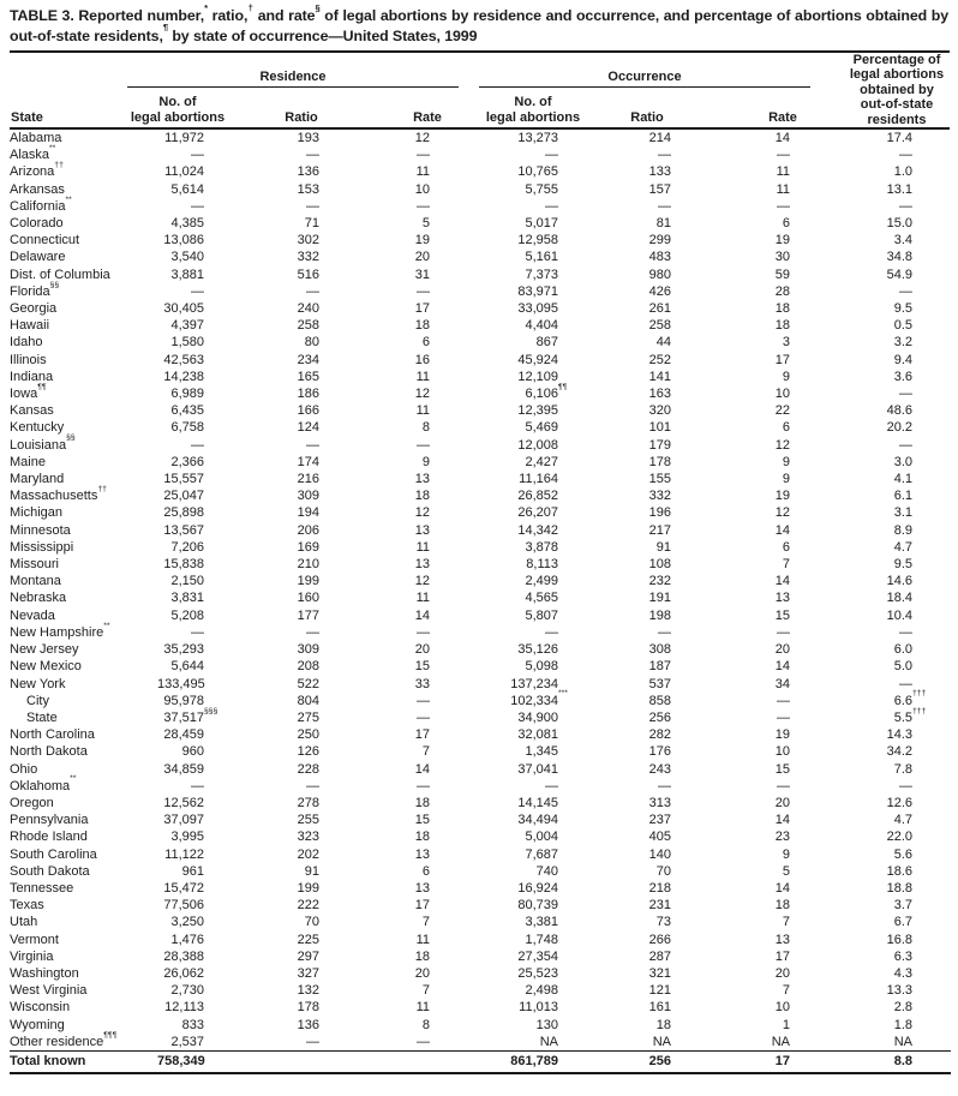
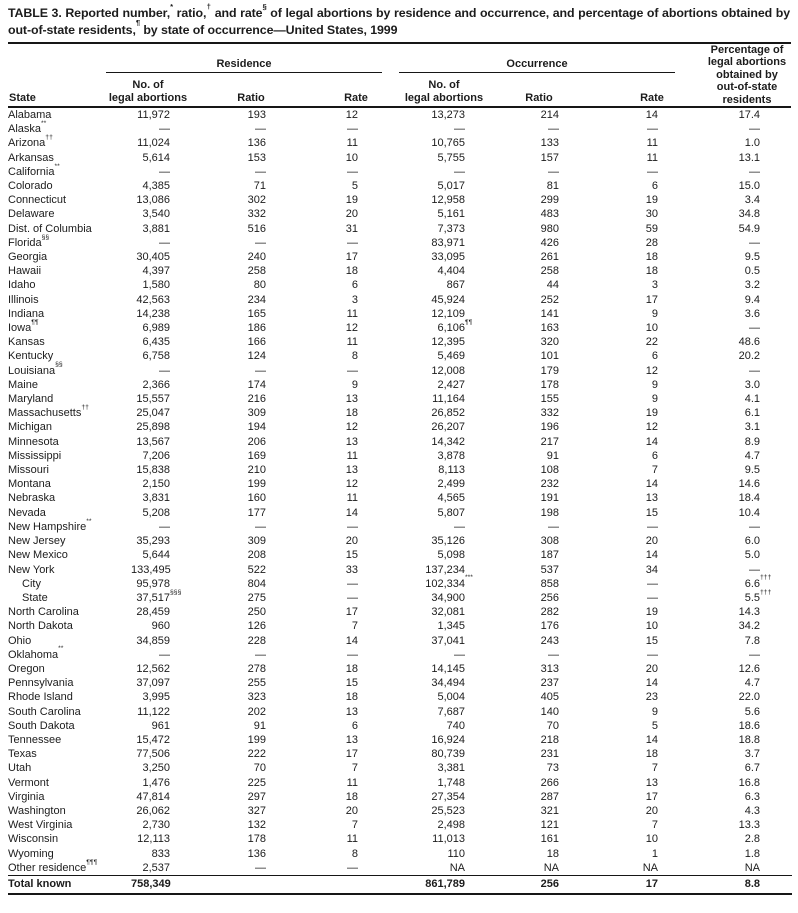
  TABLE 3. Reported number,* ratio,† and rate§ of legal abortions by residence and occurrence, and percentage of abortions obtained by out-of-state residents,¶ by state of occurrence—United States, 1999
  State
  Residence
  Occurrence
  No. of
  legal abortions
  Ratio
  Rate
  No. of
  legal abortions
  Ratio
  Rate
  Percentage of
  legal abortions
  obtained by
  out-of-state
  residents
  Alabama	11,972	193	12	13,273	214	14	17.4
  Alaska	—	—	—	—	—	—	—
  Arizona	11,024	136	11	10,765	133	11	1.0
  Arkansas	5,614	153	10	5,755	157	11	13.1
  California	—	—	—	—	—	—	—
  Colorado	4,385	71	5	5,017	81	6	15.0
  Connecticut	13,086	302	19	12,958	299	19	3.4
  Delaware	3,540	332	20	5,161	483	30	34.8
  Dist. of Columbia	3,881	516	31	7,373	980	59	54.9
  Florida	—	—	—	83,971	426	28	—
  Georgia	30,405	240	17	33,095	261	18	9.5
  Hawaii	4,397	258	18	4,404	258	18	0.5
  Idaho	1,580	80	6	867	44	3	3.2
- Illinois	42,563	234	16	45,924	252	17	9.4
+ Illinois	42,563	234	3	45,924	252	17	9.4
  Indiana	14,238	165	11	12,109	141	9	3.6
  Iowa	6,989	186	12	6,106	163	10	—
  Kansas	6,435	166	11	12,395	320	22	48.6
  Kentucky	6,758	124	8	5,469	101	6	20.2
  Louisiana	—	—	—	12,008	179	12	—
  Maine	2,366	174	9	2,427	178	9	3.0
  Maryland	15,557	216	13	11,164	155	9	4.1
  Massachusetts	25,047	309	18	26,852	332	19	6.1
  Michigan	25,898	194	12	26,207	196	12	3.1
  Minnesota	13,567	206	13	14,342	217	14	8.9
  Mississippi	7,206	169	11	3,878	91	6	4.7
  Missouri	15,838	210	13	8,113	108	7	9.5
  Montana	2,150	199	12	2,499	232	14	14.6
  Nebraska	3,831	160	11	4,565	191	13	18.4
  Nevada	5,208	177	14	5,807	198	15	10.4
  New Hampshire	—	—	—	—	—	—	—
  New Jersey	35,293	309	20	35,126	308	20	6.0
  New Mexico	5,644	208	15	5,098	187	14	5.0
  New York	133,495	522	33	137,234	537	34	—
  City	95,978	804	—	102,334	858	—	6.6
  State	37,517	275	—	34,900	256	—	5.5
  North Carolina	28,459	250	17	32,081	282	19	14.3
  North Dakota	960	126	7	1,345	176	10	34.2
  Ohio	34,859	228	14	37,041	243	15	7.8
  Oklahoma	—	—	—	—	—	—	—
  Oregon	12,562	278	18	14,145	313	20	12.6
  Pennsylvania	37,097	255	15	34,494	237	14	4.7
  Rhode Island	3,995	323	18	5,004	405	23	22.0
  South Carolina	11,122	202	13	7,687	140	9	5.6
  South Dakota	961	91	6	740	70	5	18.6
  Tennessee	15,472	199	13	16,924	218	14	18.8
  Texas	77,506	222	17	80,739	231	18	3.7
  Utah	3,250	70	7	3,381	73	7	6.7
  Vermont	1,476	225	11	1,748	266	13	16.8
- Virginia	28,388	297	18	27,354	287	17	6.3
+ Virginia	47,814	297	18	27,354	287	17	6.3
  Washington	26,062	327	20	25,523	321	20	4.3
  West Virginia	2,730	132	7	2,498	121	7	13.3
  Wisconsin	12,113	178	11	11,013	161	10	2.8
- Wyoming	833	136	8	130	18	1	1.8
+ Wyoming	833	136	8	110	18	1	1.8
  Other residence	2,537	—	—	NA	NA	NA	NA
  Total known	758,349			861,789	256	17	8.8
